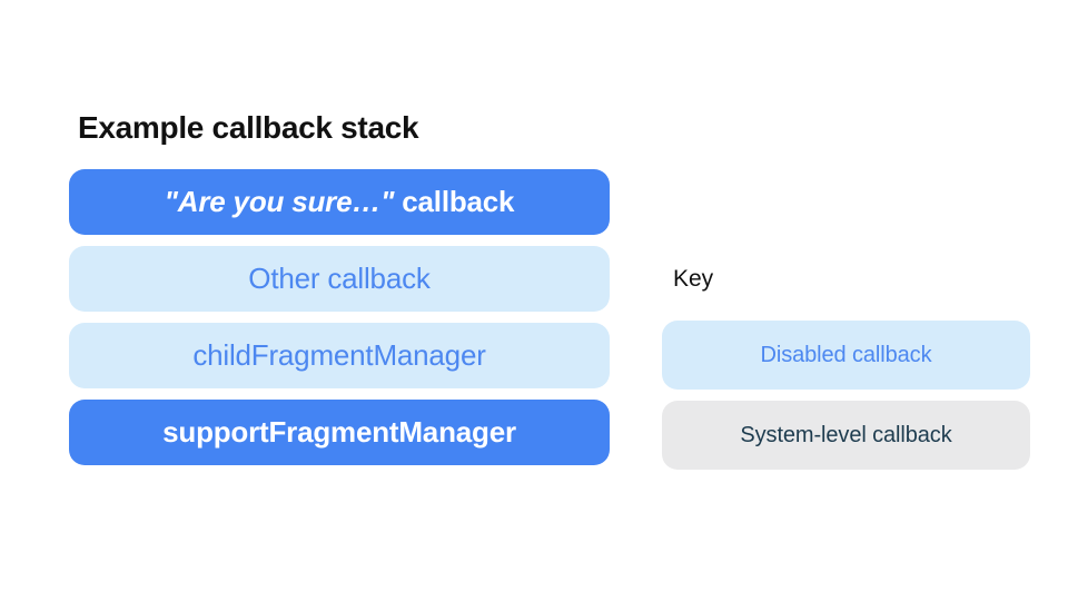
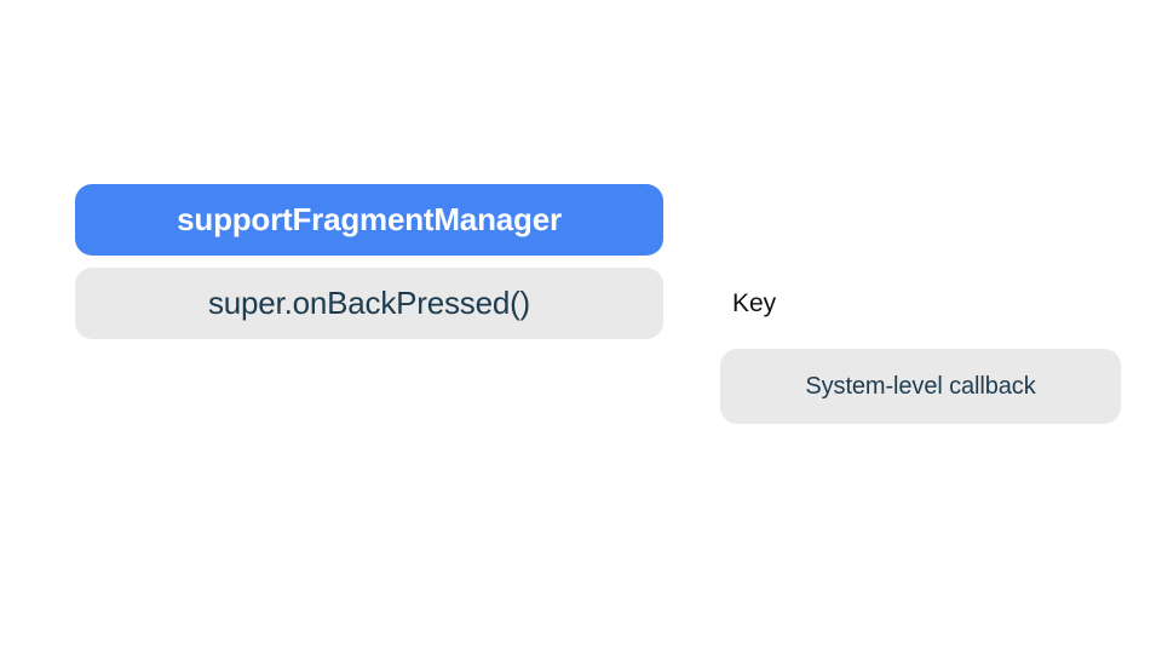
- Example callback stack
- "Are you sure…"
- callback
- Other callback
- childFragmentManager
  supportFragmentManager
+ super.onBackPressed()
  Key
- Disabled callback
  System-level callback
